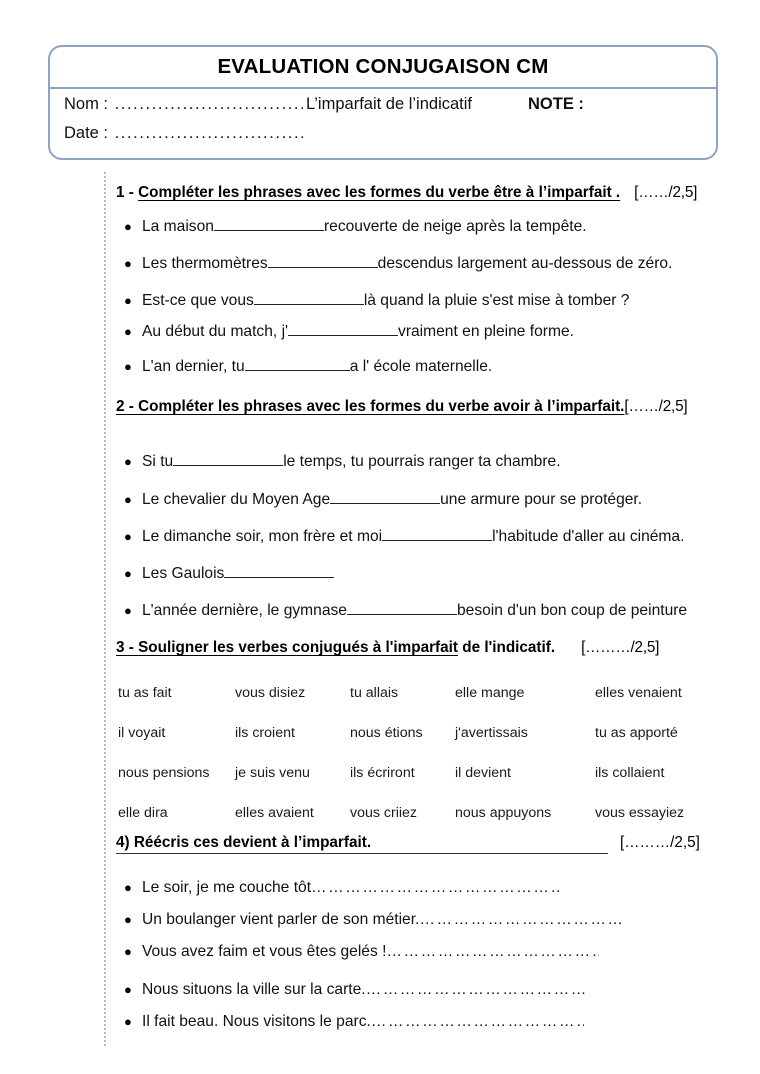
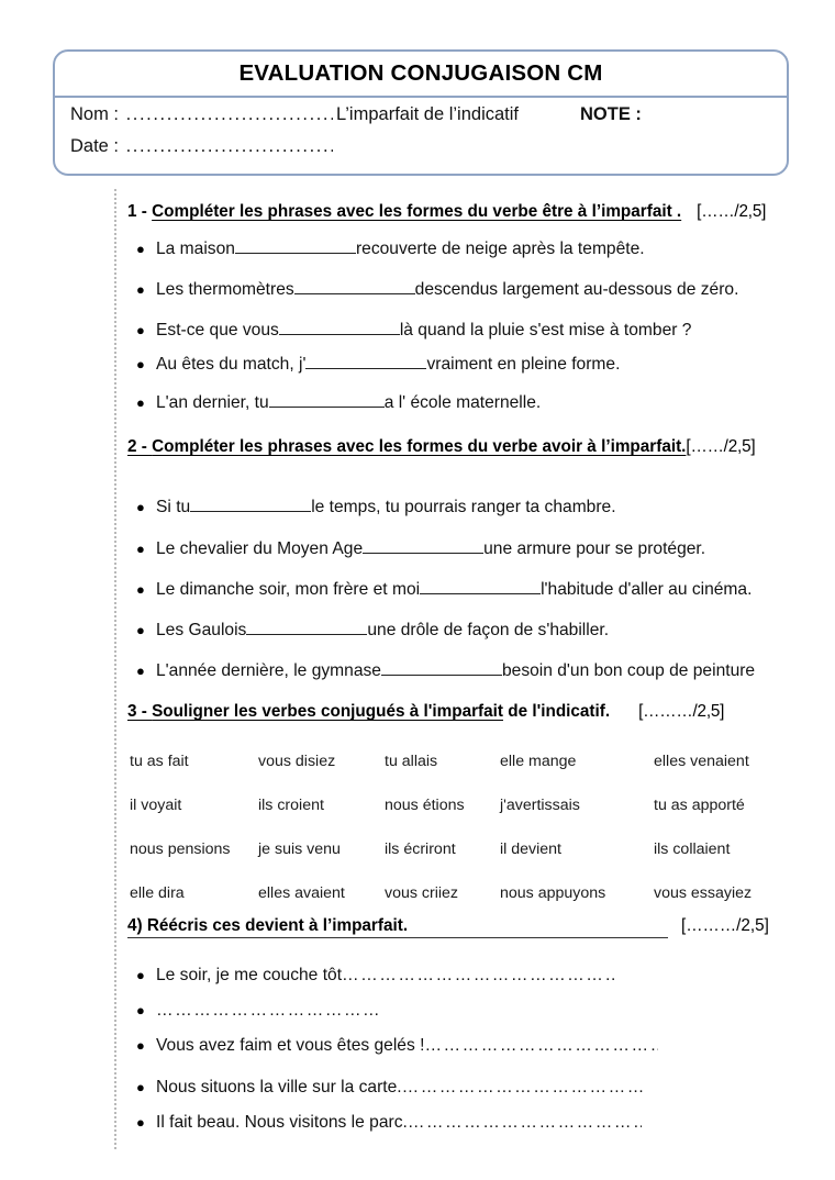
  EVALUATION CONJUGAISON CM
  Nom :
  ..............................
  Date :
  ..............................
  L’imparfait de l’indicatif
  NOTE :
  1 - Compléter les phrases avec les formes du verbe être à l’imparfait . [……/2,5]
  ●
  La maison
  recouverte de neige après la tempête.
  ●
  Les thermomètres
  descendus largement au-dessous de zéro.
  ●
  Est-ce que vous
  là quand la pluie s'est mise à tomber ?
  ●
- Au début du match, j'
+ Au êtes du match, j'
  vraiment en pleine forme.
  ●
  L'an dernier, tu
  a l' école maternelle.
  2 - Compléter les phrases avec les formes du verbe avoir à l’imparfait.[……/2,5]
  ●
  Si tu
  le temps, tu pourrais ranger ta chambre.
  ●
  Le chevalier du Moyen Age
  une armure pour se protéger.
  ●
  Le dimanche soir, mon frère et moi
  l'habitude d'aller au cinéma.
  ●
  Les Gaulois
+ une drôle de façon de s'habiller.
  ●
  L'année dernière, le gymnase
  besoin d'un bon coup de peinture
  3 - Souligner les verbes conjugués à l'imparfait de l'indicatif. [………/2,5]
  tu as fait
  vous disiez
  tu allais
  elle mange
  elles venaient
  il voyait
  ils croient
  nous étions
  j'avertissais
  tu as apporté
  nous pensions
  je suis venu
  ils écriront
  il devient
  ils collaient
  elle dira
  elles avaient
  vous criiez
  nous appuyons
  vous essayiez
  4) Réécris ces devient à l’imparfait.
  [………/2,5]
  ●
  Le soir, je me couche tôt
  ●
- Un boulanger vient parler de son métier.
  ●
  Vous avez faim et vous êtes gelés !
  ●
  Nous situons la ville sur la carte.
  ●
  Il fait beau. Nous visitons le parc.
